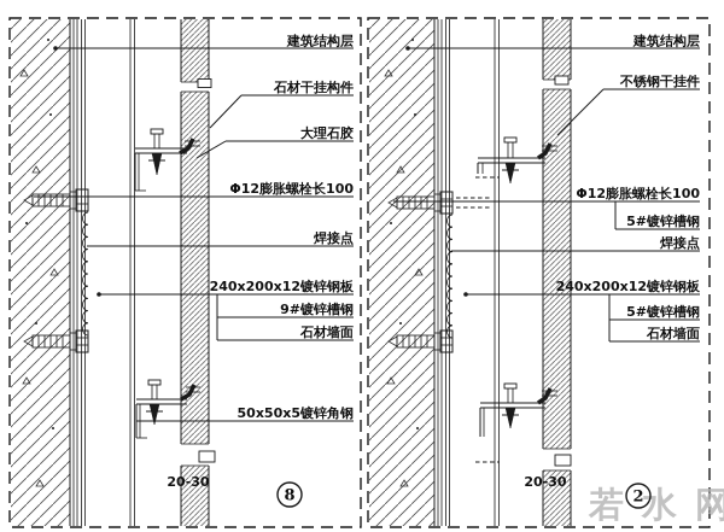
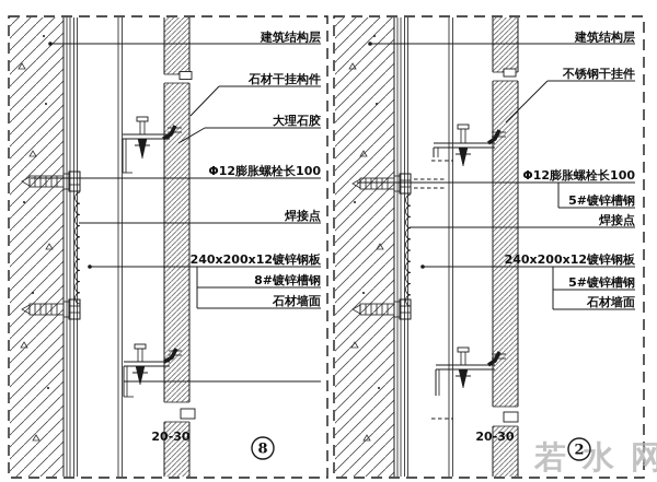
  建筑结构层
  石材干挂构件
  大理石胶
  Φ12膨胀螺栓长100
  焊接点
  240x200x12镀锌钢板
- 9#镀锌槽钢
+ 8#镀锌槽钢
  石材墙面
- 50x50x5镀锌角钢
  20-30
  8
  建筑结构层
  不锈钢干挂件
  Φ12膨胀螺栓长100
  5#镀锌槽钢
  焊接点
  240x200x12镀锌钢板
  5#镀锌槽钢
  石材墙面
  20-30
  若水网
  2
